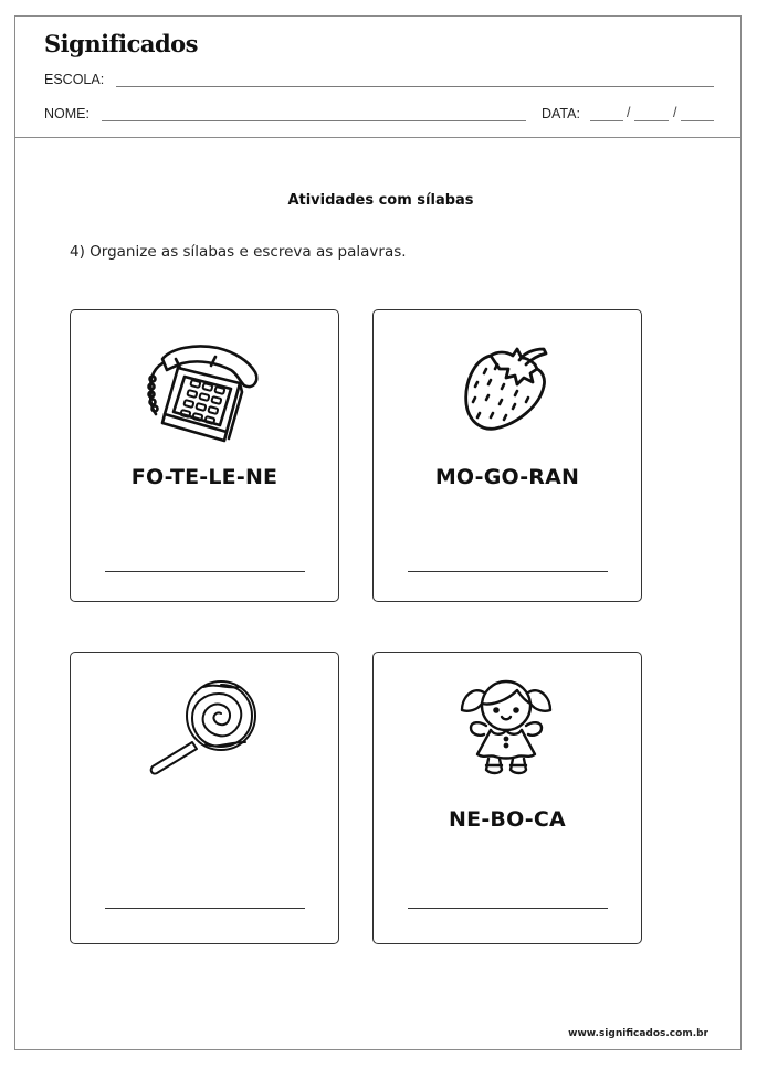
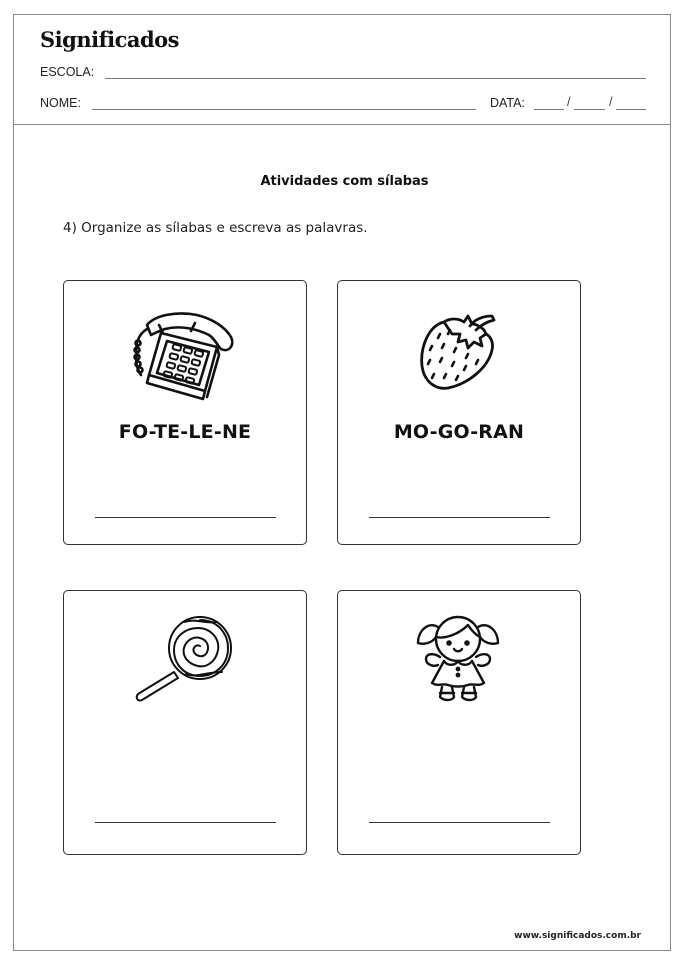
  Significados
  ESCOLA:
  NOME:
  DATA:
  /
  /
  Atividades com sílabas
  4) Organize as sílabas e escreva as palavras.
  FO-TE-LE-NE
  MO-GO-RAN
- NE-BO-CA
  www.significados.com.br
